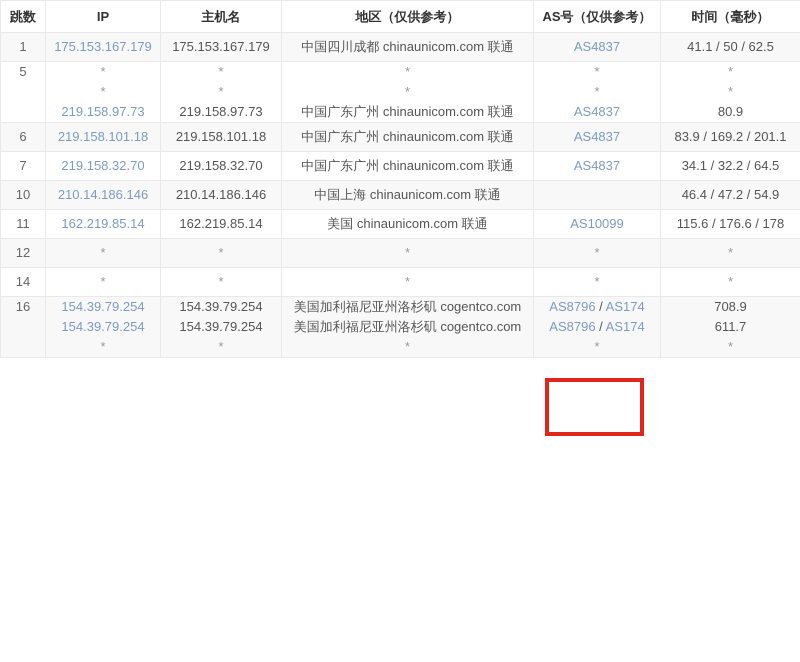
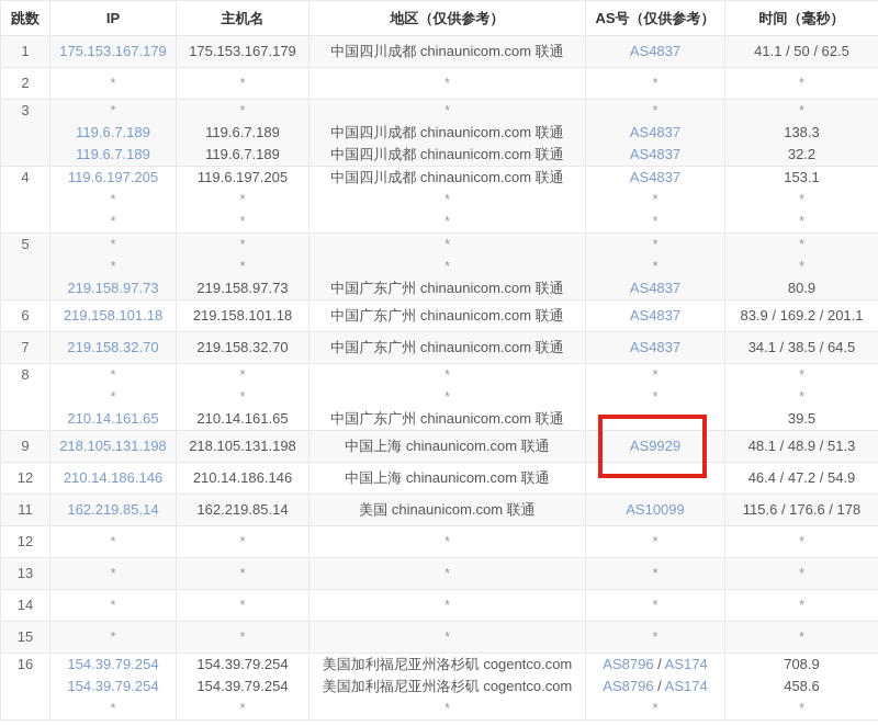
  跳数	IP	主机名	地区（仅供参考）	AS号（仅供参考）	时间（毫秒）
  1	175.153.167.179	175.153.167.179	中国四川成都 chinaunicom.com 联通	AS4837	41.1 / 50 / 62.5
+ 2	*	*	*	*	*
+ 3	*119.6.7.189119.6.7.189	*119.6.7.189119.6.7.189	*中国四川成都 chinaunicom.com 联通中国四川成都 chinaunicom.com 联通	*AS4837AS4837	*138.332.2
+ 4	119.6.197.205**	119.6.197.205**	中国四川成都 chinaunicom.com 联通**	AS4837**	153.1**
  5	**219.158.97.73	**219.158.97.73	**中国广东广州 chinaunicom.com 联通	**AS4837	**80.9
  6	219.158.101.18	219.158.101.18	中国广东广州 chinaunicom.com 联通	AS4837	83.9 / 169.2 / 201.1
- 7	219.158.32.70	219.158.32.70	中国广东广州 chinaunicom.com 联通	AS4837	34.1 / 32.2 / 64.5
+ 7	219.158.32.70	219.158.32.70	中国广东广州 chinaunicom.com 联通	AS4837	34.1 / 38.5 / 64.5
+ 8	**210.14.161.65	**210.14.161.65	**中国广东广州 chinaunicom.com 联通	**	**39.5
+ 9	218.105.131.198	218.105.131.198	中国上海 chinaunicom.com 联通	AS9929	48.1 / 48.9 / 51.3
- 10	210.14.186.146	210.14.186.146	中国上海 chinaunicom.com 联通		46.4 / 47.2 / 54.9
+ 12	210.14.186.146	210.14.186.146	中国上海 chinaunicom.com 联通		46.4 / 47.2 / 54.9
  11	162.219.85.14	162.219.85.14	美国 chinaunicom.com 联通	AS10099	115.6 / 176.6 / 178
  12	*	*	*	*	*
+ 13	*	*	*	*	*
  14	*	*	*	*	*
+ 15	*	*	*	*	*
- 16	154.39.79.254154.39.79.254*	154.39.79.254154.39.79.254*	美国加利福尼亚州洛杉矶 cogentco.com美国加利福尼亚州洛杉矶 cogentco.com*	AS8796 / AS174AS8796 / AS174*	708.9611.7*
+ 16	154.39.79.254154.39.79.254*	154.39.79.254154.39.79.254*	美国加利福尼亚州洛杉矶 cogentco.com美国加利福尼亚州洛杉矶 cogentco.com*	AS8796 / AS174AS8796 / AS174*	708.9458.6*
